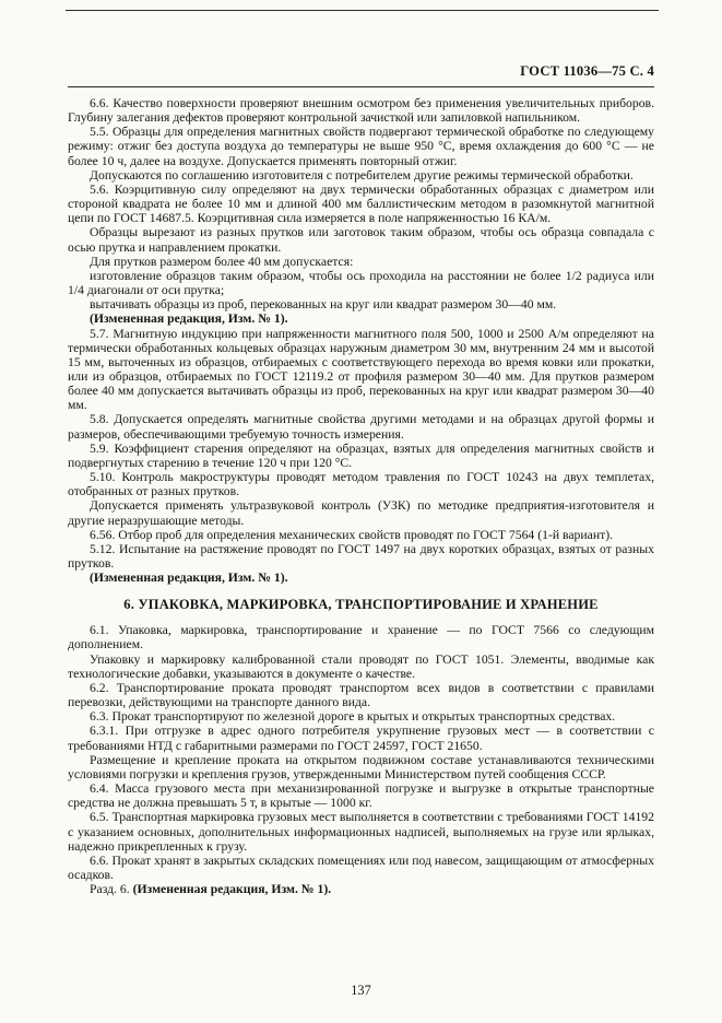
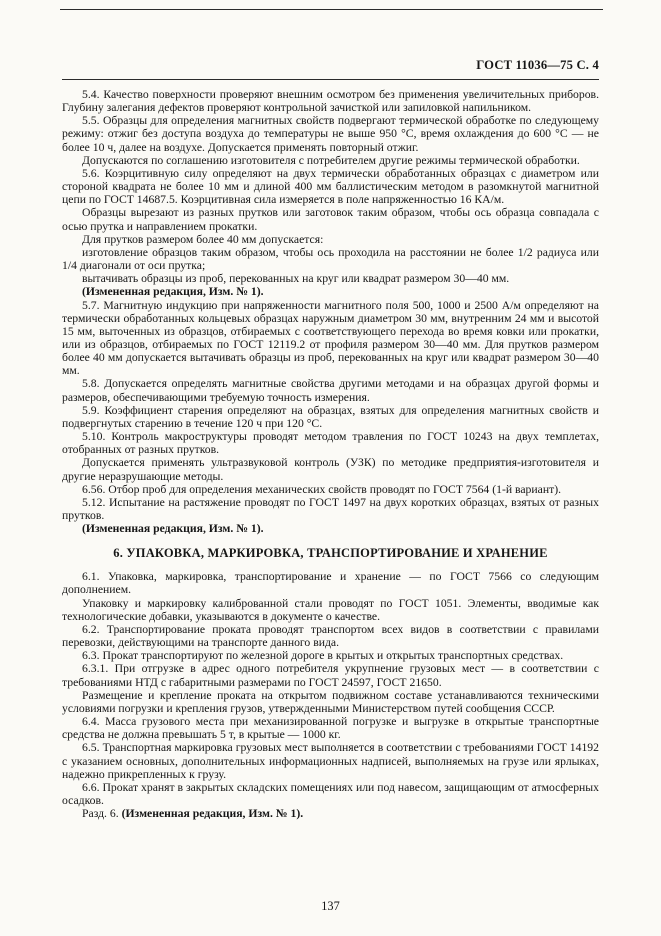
  ГОСТ 11036—75 С. 4
- 6.6. Качество поверхности проверяют внешним осмотром без применения увеличительных приборов. Глубину залегания дефектов проверяют контрольной зачисткой или запиловкой напильником.
+ 5.4. Качество поверхности проверяют внешним осмотром без применения увеличительных приборов. Глубину залегания дефектов проверяют контрольной зачисткой или запиловкой напильником.
  5.5. Образцы для определения магнитных свойств подвергают термической обработке по следующему режиму: отжиг без доступа воздуха до температуры не выше 950 °С, время охлаждения до 600 °С — не более 10 ч, далее на воздухе. Допускается применять повторный отжиг.
  Допускаются по соглашению изготовителя с потребителем другие режимы термической обработки.
  5.6. Коэрцитивную силу определяют на двух термически обработанных образцах с диаметром или стороной квадрата не более 10 мм и длиной 400 мм баллистическим методом в разомкнутой магнитной цепи по ГОСТ 14687.5. Коэрцитивная сила измеряется в поле напряженностью 16 КА/м.
  Образцы вырезают из разных прутков или заготовок таким образом, чтобы ось образца совпадала с осью прутка и направлением прокатки.
  Для прутков размером более 40 мм допускается:
  изготовление образцов таким образом, чтобы ось проходила на расстоянии не более 1/2 радиуса или 1/4 диагонали от оси прутка;
  вытачивать образцы из проб, перекованных на круг или квадрат размером 30—40 мм.
  (Измененная редакция, Изм. № 1).
  5.7. Магнитную индукцию при напряженности магнитного поля 500, 1000 и 2500 А/м определяют на термически обработанных кольцевых образцах наружным диаметром 30 мм, внутренним 24 мм и высотой 15 мм, выточенных из образцов, отбираемых с соответствующего перехода во время ковки или прокатки, или из образцов, отбираемых по ГОСТ 12119.2 от профиля размером 30—40 мм. Для прутков размером более 40 мм допускается вытачивать образцы из проб, перекованных на круг или квадрат размером 30—40 мм.
  5.8. Допускается определять магнитные свойства другими методами и на образцах другой формы и размеров, обеспечивающими требуемую точность измерения.
  5.9. Коэффициент старения определяют на образцах, взятых для определения магнитных свойств и подвергнутых старению в течение 120 ч при 120 °С.
  5.10. Контроль макроструктуры проводят методом травления по ГОСТ 10243 на двух темплетах, отобранных от разных прутков.
  Допускается применять ультразвуковой контроль (УЗК) по методике предприятия-изготовителя и другие неразрушающие методы.
  6.56. Отбор проб для определения механических свойств проводят по ГОСТ 7564 (1-й вариант).
  5.12. Испытание на растяжение проводят по ГОСТ 1497 на двух коротких образцах, взятых от разных прутков.
  (Измененная редакция, Изм. № 1).
  6. УПАКОВКА, МАРКИРОВКА, ТРАНСПОРТИРОВАНИЕ И ХРАНЕНИЕ
  6.1. Упаковка, маркировка, транспортирование и хранение — по ГОСТ 7566 со следующим дополнением.
  Упаковку и маркировку калиброванной стали проводят по ГОСТ 1051. Элементы, вводимые как технологические добавки, указываются в документе о качестве.
  6.2. Транспортирование проката проводят транспортом всех видов в соответствии с правилами перевозки, действующими на транспорте данного вида.
  6.3. Прокат транспортируют по железной дороге в крытых и открытых транспортных средствах.
  6.3.1. При отгрузке в адрес одного потребителя укрупнение грузовых мест — в соответствии с требованиями НТД с габаритными размерами по ГОСТ 24597, ГОСТ 21650.
  Размещение и крепление проката на открытом подвижном составе устанавливаются техническими условиями погрузки и крепления грузов, утвержденными Министерством путей сообщения СССР.
  6.4. Масса грузового места при механизированной погрузке и выгрузке в открытые транспортные средства не должна превышать 5 т, в крытые — 1000 кг.
  6.5. Транспортная маркировка грузовых мест выполняется в соответствии с требованиями ГОСТ 14192 с указанием основных, дополнительных информационных надписей, выполняемых на грузе или ярлыках, надежно прикрепленных к грузу.
  6.6. Прокат хранят в закрытых складских помещениях или под навесом, защищающим от атмосферных осадков.
  Разд. 6. (Измененная редакция, Изм. № 1).
  137
